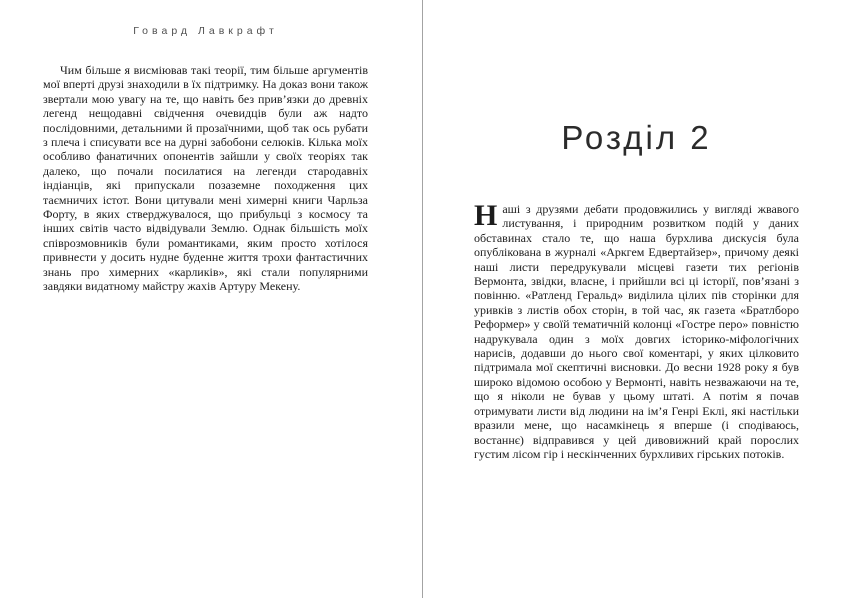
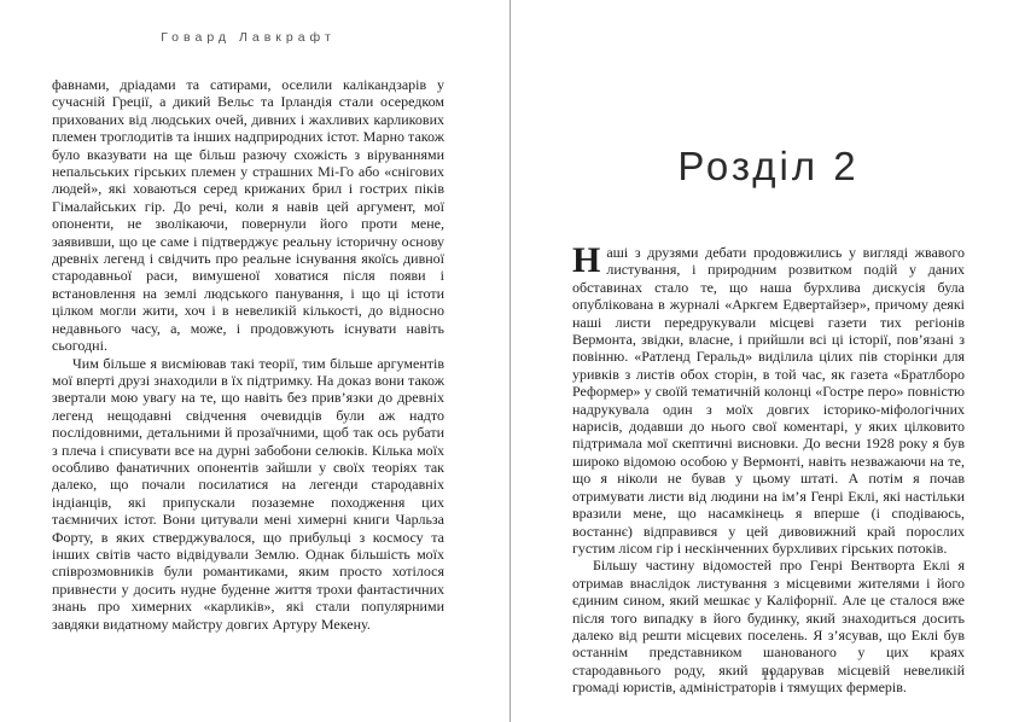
  Говард Лавкрафт
+ фавнами, дріадами та сатирами, оселили калікандзарів у сучасній Греції, а дикий Вельс та Ірландія стали осередком прихованих від людських очей, дивних і жахливих карликових племен троглодитів та інших надприродних істот. Марно також було вказувати на ще більш разючу схожість з віруваннями непальських гірських племен у страшних Мі-Го або «снігових людей», які ховаються серед крижаних брил і гострих піків Гімалайських гір. До речі, коли я навів цей аргумент, мої опоненти, не зволікаючи, повернули його проти мене, заявивши, що це саме і підтверджує реальну історичну основу древніх легенд і свідчить про реальне існування якоїсь дивної стародавньої раси, вимушеної ховатися після появи і встановлення на землі людського панування, і що ці істоти цілком могли жити, хоч і в невеликій кількості, до відносно недавнього часу, а, може, і продовжують існувати навіть сьогодні.
- Чим більше я висміював такі теорії, тим більше аргументів мої вперті друзі знаходили в їх підтримку. На доказ вони також звертали мою увагу на те, що навіть без прив’язки до древніх легенд нещодавні свідчення очевидців були аж надто послідовними, детальними й прозаїчними, щоб так ось рубати з плеча і списувати все на дурні забобони селюків. Кілька моїх особливо фанатичних опонентів зайшли у своїх теоріях так далеко, що почали посилатися на легенди стародавніх індіанців, які припускали позаземне походження цих таємничих істот. Вони цитували мені химерні книги Чарльза Форту, в яких стверджувалося, що прибульці з космосу та інших світів часто відвідували Землю. Однак більшість моїх співрозмовників були романтиками, яким просто хотілося привнести у досить нудне буденне життя трохи фантастичних знань про химерних «карликів», які стали популярними завдяки видатному майстру жахів Артуру Мекену.
+ Чим більше я висміював такі теорії, тим більше аргументів мої вперті друзі знаходили в їх підтримку. На доказ вони також звертали мою увагу на те, що навіть без прив’язки до древніх легенд нещодавні свідчення очевидців були аж надто послідовними, детальними й прозаїчними, щоб так ось рубати з плеча і списувати все на дурні забобони селюків. Кілька моїх особливо фанатичних опонентів зайшли у своїх теоріях так далеко, що почали посилатися на легенди стародавніх індіанців, які припускали позаземне походження цих таємничих істот. Вони цитували мені химерні книги Чарльза Форту, в яких стверджувалося, що прибульці з космосу та інших світів часто відвідували Землю. Однак більшість моїх співрозмовників були романтиками, яким просто хотілося привнести у досить нудне буденне життя трохи фантастичних знань про химерних «карликів», які стали популярними завдяки видатному майстру довгих Артуру Мекену.
  Розділ 2
  Н
  аші з друзями дебати продовжились у вигляді жвавого листування, і природним розвитком подій у даних обставинах стало те, що наша бурхлива дискусія була опублікована в журналі «Аркгем Едвертайзер», причому деякі наші листи передрукували місцеві газети тих регіонів Вермонта, звідки, власне, і прийшли всі ці історії, пов’язані з повінню. «Ратленд Геральд» виділила цілих пів сторінки для уривків з листів обох сторін, в той час, як газета «Братлборо Реформер» у своїй тематичній колонці «Гостре перо» повністю надрукувала один з моїх довгих історико-міфологічних нарисів, додавши до нього свої коментарі, у яких цілковито підтримала мої скептичні висновки. До весни 1928 року я був широко відомою особою у Вермонті, навіть незважаючи на те, що я ніколи не бував у цьому штаті. А потім я почав отримувати листи від людини на ім’я Генрі Еклі, які настільки вразили мене, що насамкінець я вперше (і сподіваюсь, востаннє) відправився у цей дивовижний край порослих густим лісом гір і нескінченних бурхливих гірських потоків.
+ Більшу частину відомостей про Генрі Вентворта Еклі я отримав внаслідок листування з місцевими жителями і його єдиним сином, який мешкає у Каліфорнії. Але це сталося вже після того випадку в його будинку, який знаходиться досить далеко від решти місцевих поселень. Я з’ясував, що Еклі був останнім представником шанованого у цих краях стародавнього роду, який подарував місцевій невеликій громаді юристів, адміністраторів і тямущих фермерів.
+ 11
